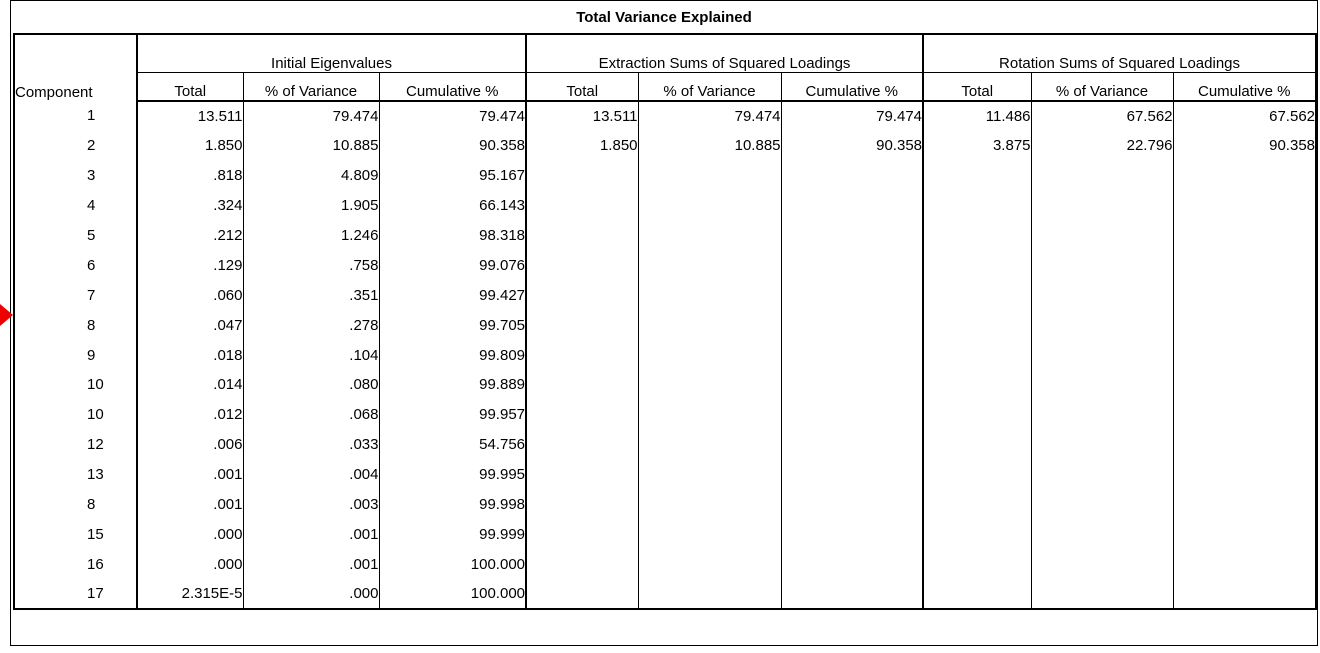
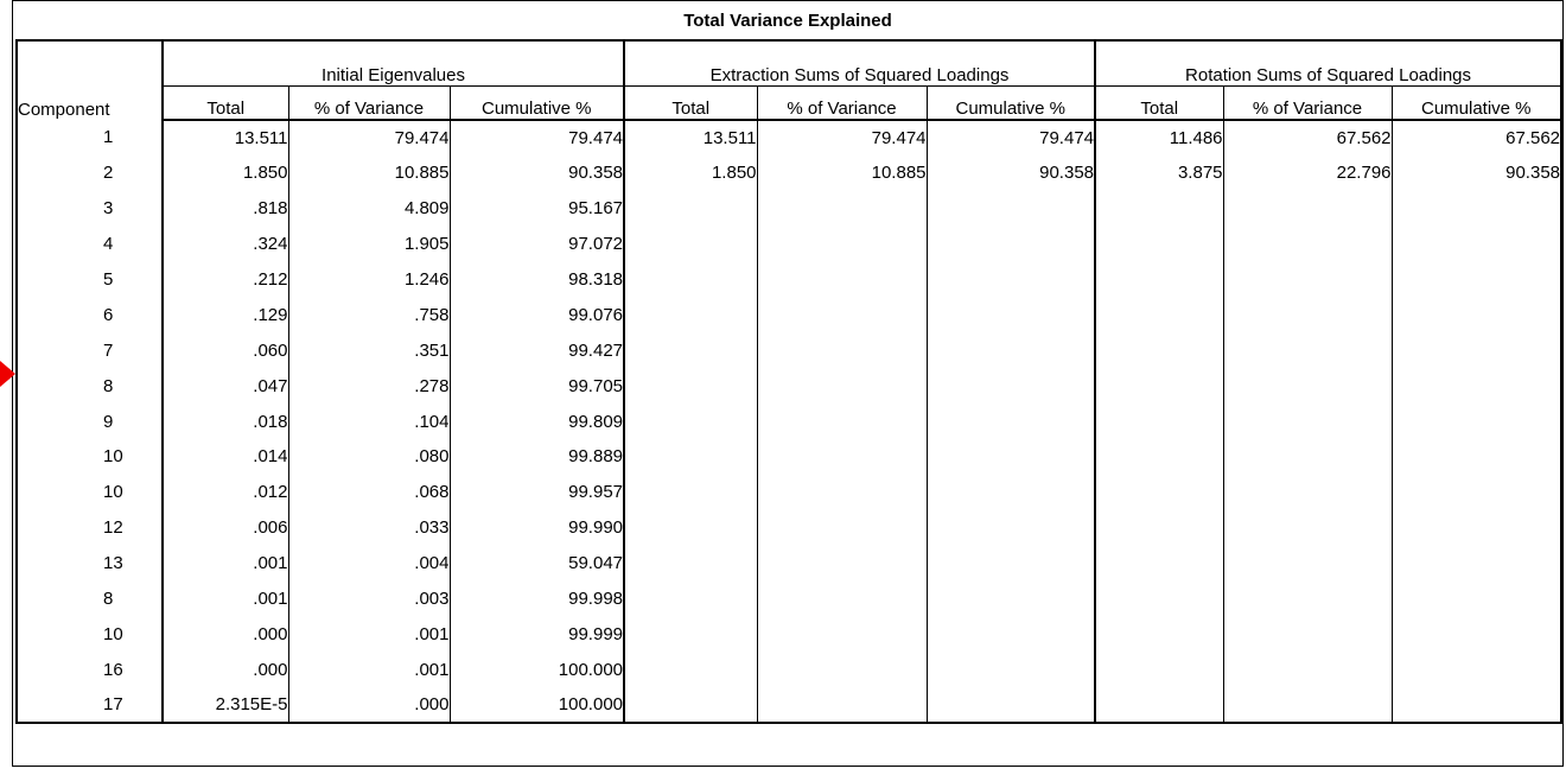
  Total Variance Explained
  Component	Initial Eigenvalues	Extraction Sums of Squared Loadings	Rotation Sums of Squared Loadings
  Total	% of Variance	Cumulative %	Total	% of Variance	Cumulative %	Total	% of Variance	Cumulative %
  1	13.511	79.474	79.474	13.511	79.474	79.474	11.486	67.562	67.562
  2	1.850	10.885	90.358	1.850	10.885	90.358	3.875	22.796	90.358
  3	.818	4.809	95.167
- 4	.324	1.905	66.143
+ 4	.324	1.905	97.072
  5	.212	1.246	98.318
  6	.129	.758	99.076
  7	.060	.351	99.427
  8	.047	.278	99.705
  9	.018	.104	99.809
  10	.014	.080	99.889
  10	.012	.068	99.957
- 12	.006	.033	54.756
+ 12	.006	.033	99.990
- 13	.001	.004	99.995
+ 13	.001	.004	59.047
  8	.001	.003	99.998
- 15	.000	.001	99.999
+ 10	.000	.001	99.999
  16	.000	.001	100.000
  17	2.315E-5	.000	100.000
